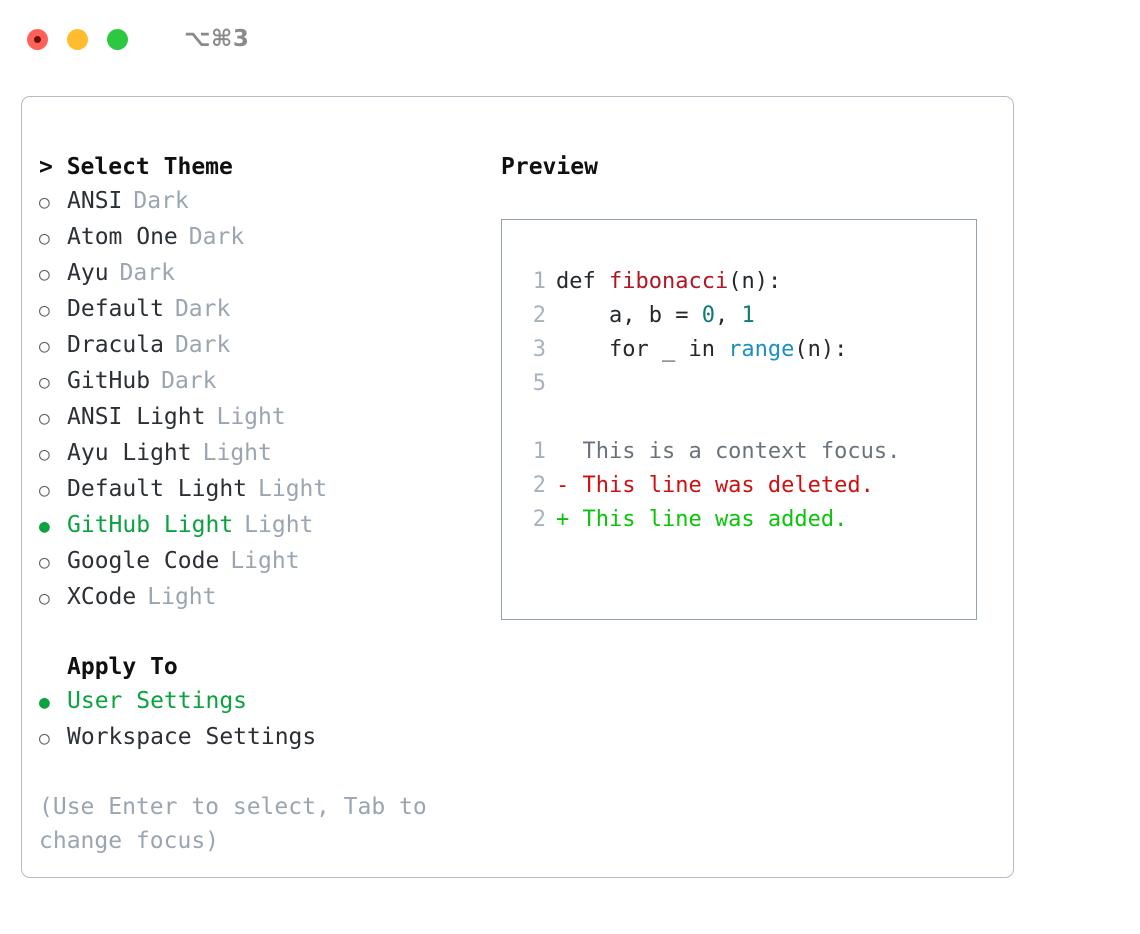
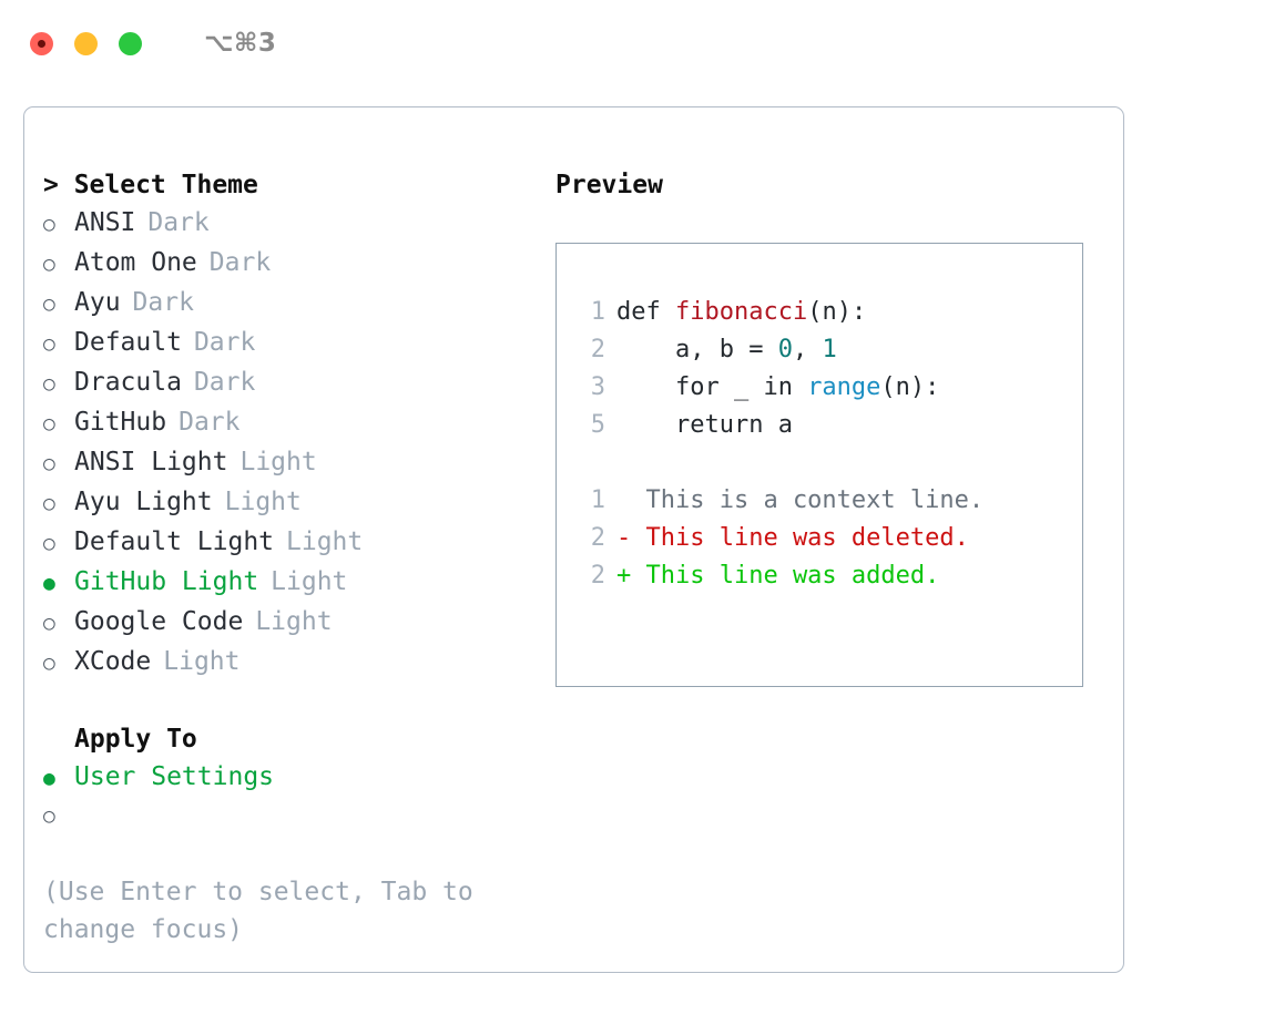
  ⌥⌘3
  > Select Theme
  ○
  ANSI
  Dark
  ○
  Atom One
  Dark
  ○
  Ayu
  Dark
  ○
  Default
  Dark
  ○
  Dracula
  Dark
  ○
  GitHub
  Dark
  ○
  ANSI Light
  Light
  ○
  Ayu Light
  Light
  ○
  Default Light
  Light
  ●
  GitHub Light
  Light
  ○
  Google Code
  Light
  ○
  XCode
  Light
  Apply To
  ●
  User Settings
  ○
- Workspace Settings
  (Use Enter to select, Tab to change focus)
  Preview
  1
  def fibonacci(n):
  2
  a, b = 0, 1
  3
  for _ in range(n):
  5
+ return a
  1
- This is a context focus.
+ This is a context line.
  2
  - This line was deleted.
  2
  + This line was added.
